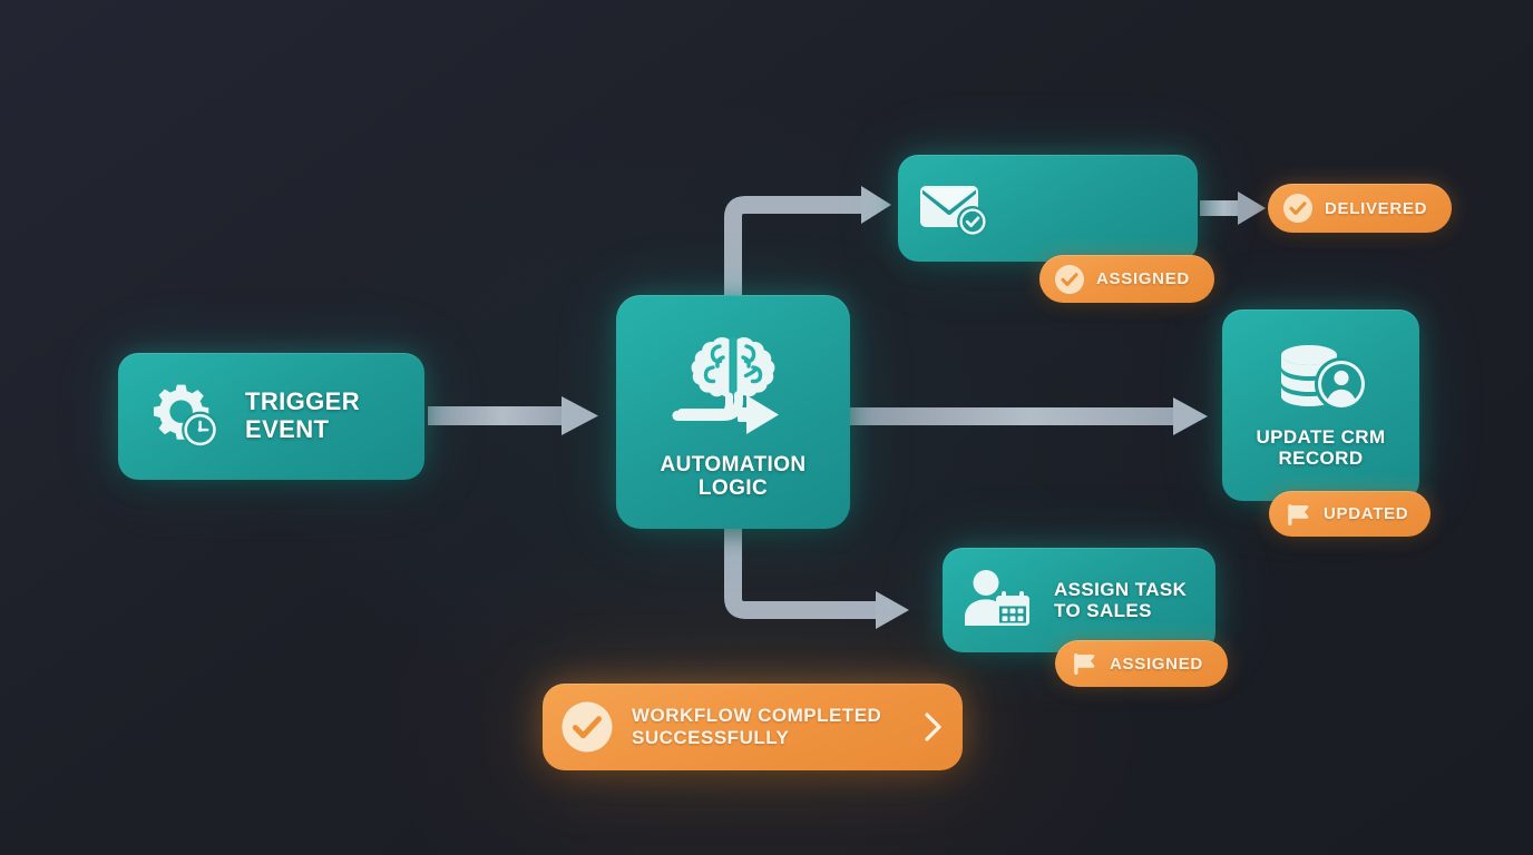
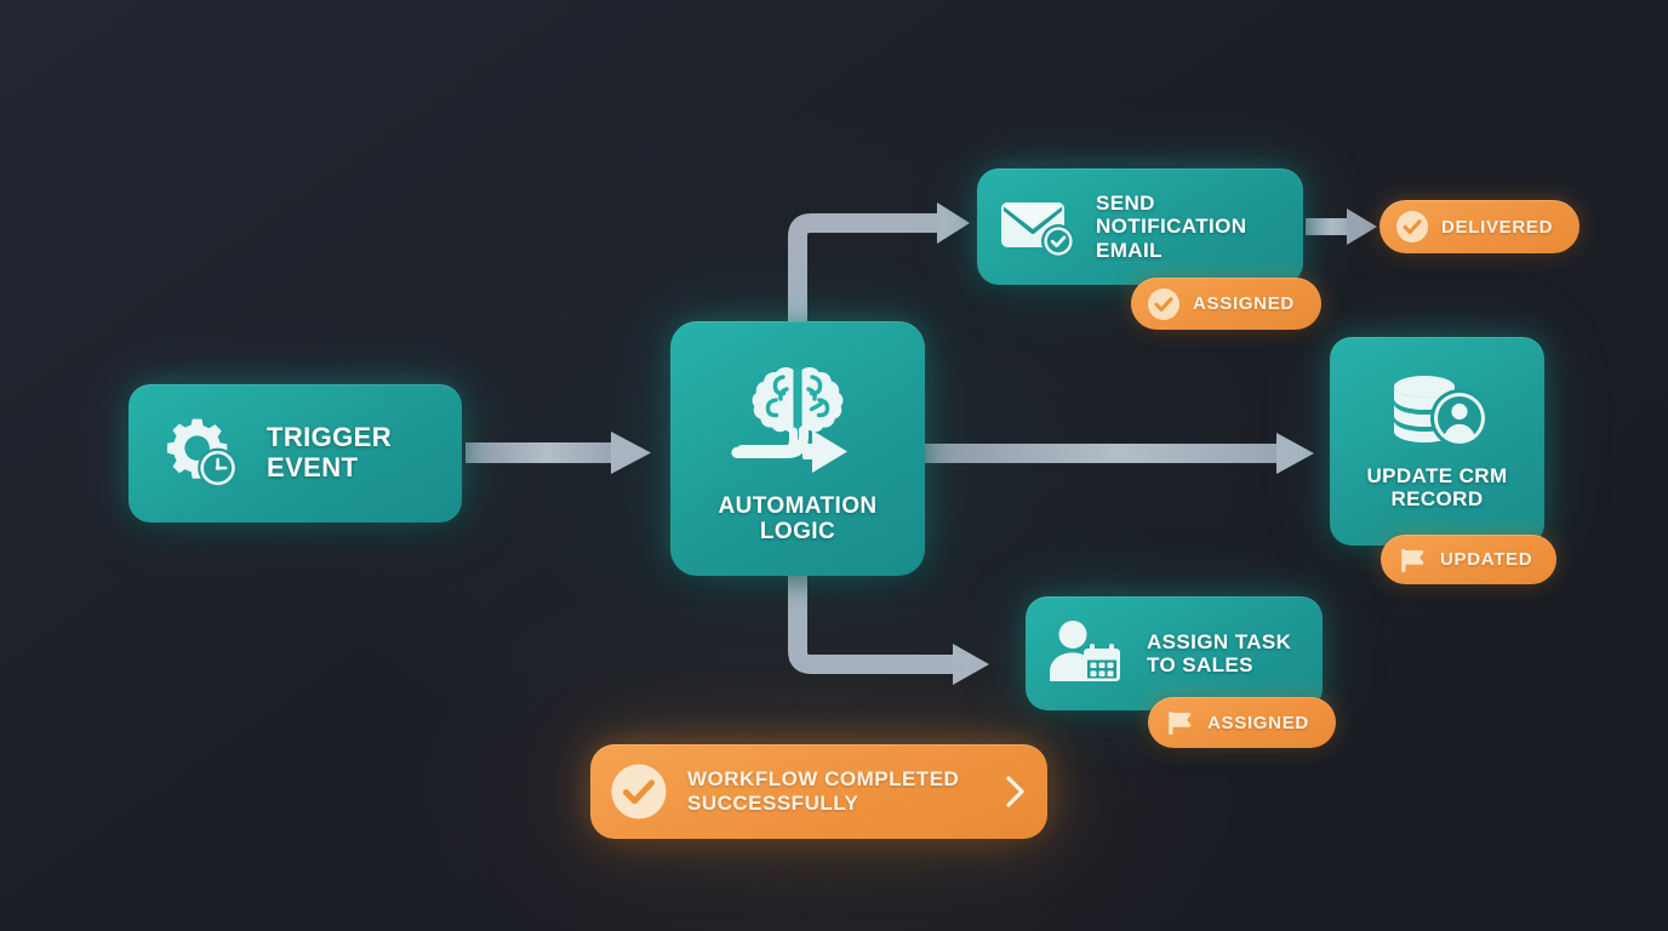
  TRIGGER
  EVENT
  AUTOMATION
  LOGIC
+ SEND
+ NOTIFICATION
+ EMAIL
  UPDATE CRM
  RECORD
  ASSIGN TASK
  TO SALES
  DELIVERED
  ASSIGNED
  UPDATED
  ASSIGNED
  WORKFLOW COMPLETED
  SUCCESSFULLY
